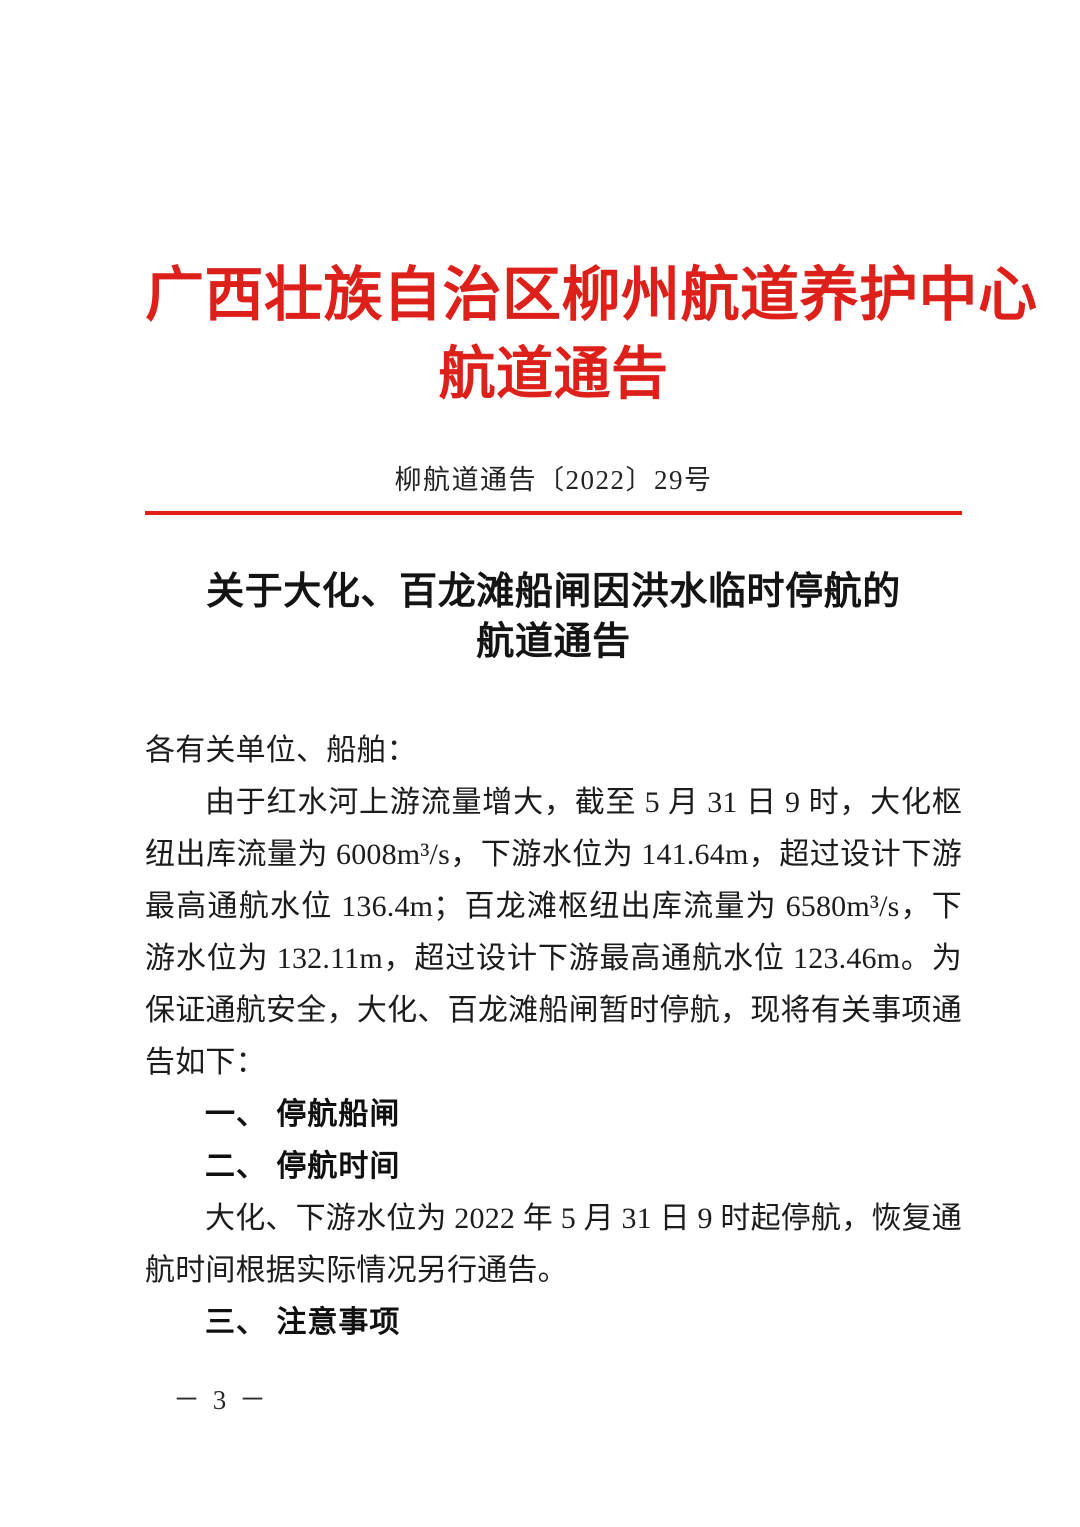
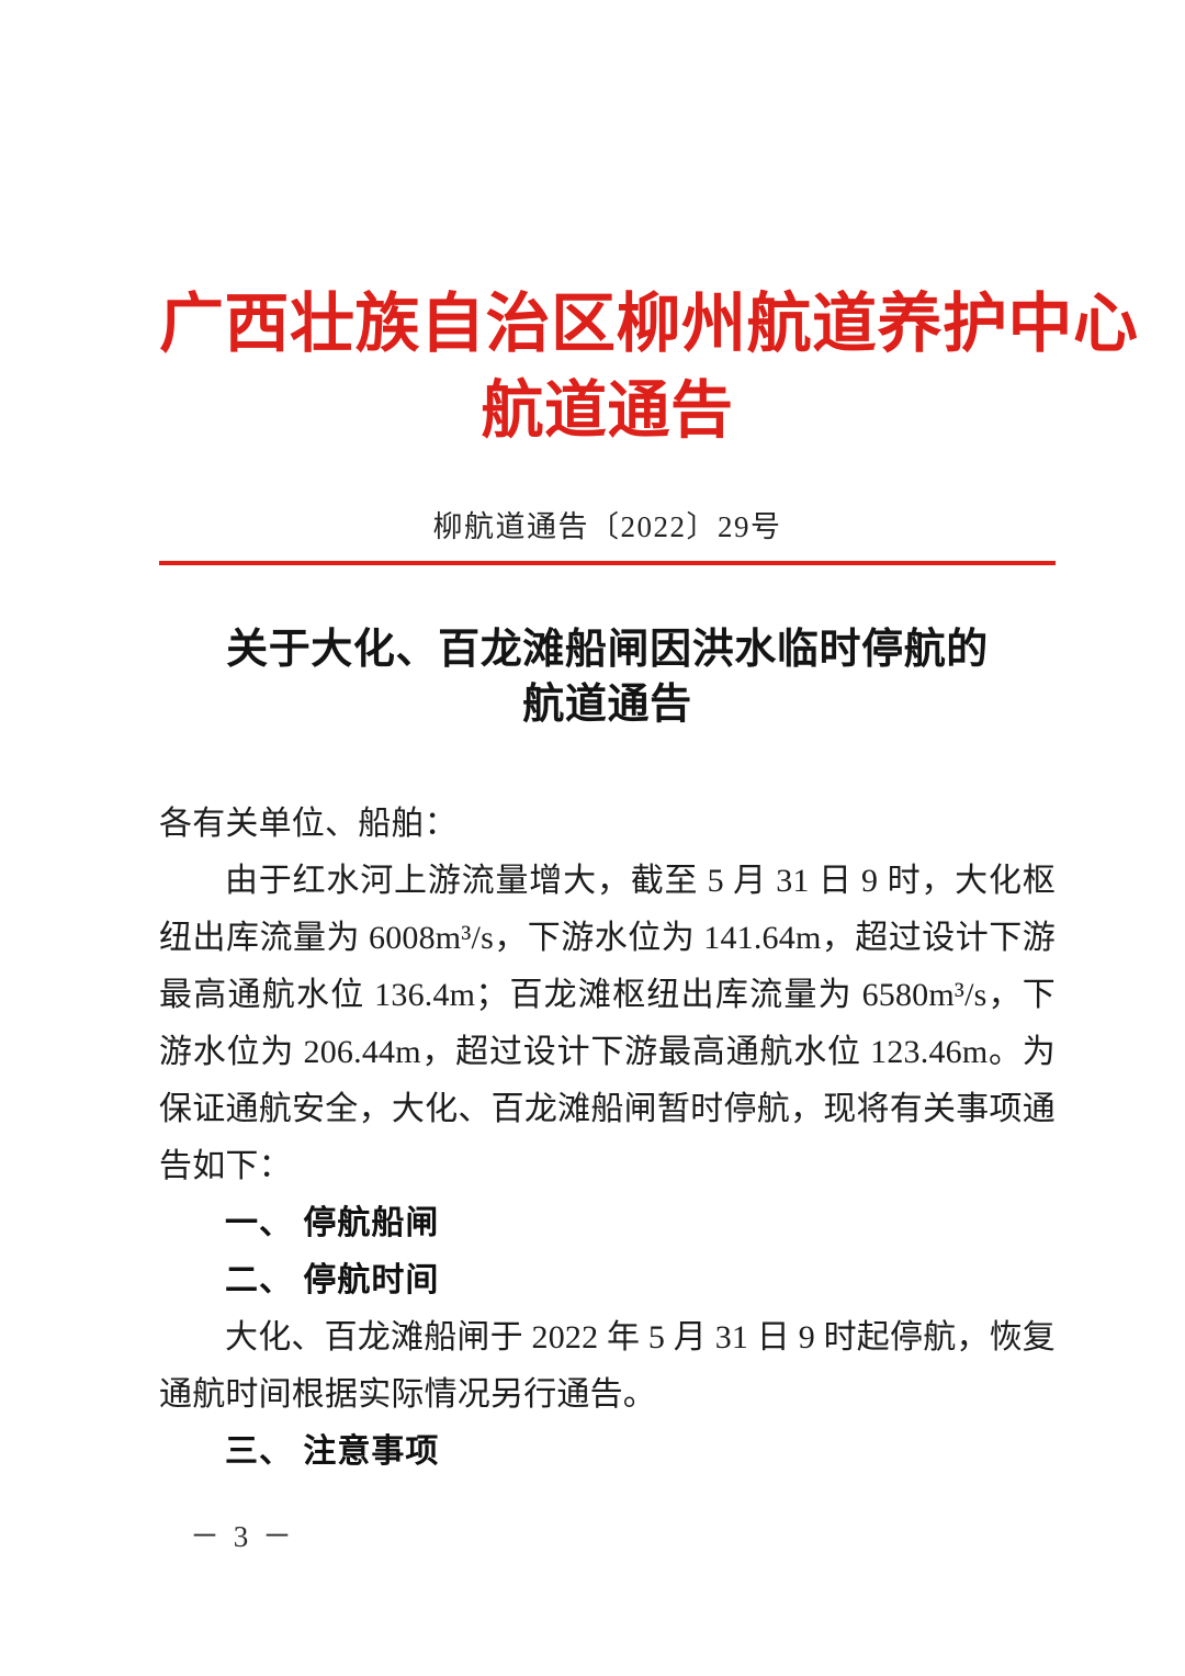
  广西壮族自治区柳州航道养护中心
  航道通告
  柳航道通告〔2022〕29号
  关于大化、百龙滩船闸因洪水临时停航的
  航道通告
  各有关单位、船舶：
- 由于红水河上游流量增大，截至 5 月 31 日 9 时，大化枢纽出库流量为 6008m³/s，下游水位为 141.64m，超过设计下游最高通航水位 136.4m；百龙滩枢纽出库流量为 6580m³/s，下游水位为 132.11m，超过设计下游最高通航水位 123.46m。为保证通航安全，大化、百龙滩船闸暂时停航，现将有关事项通告如下：
+ 由于红水河上游流量增大，截至 5 月 31 日 9 时，大化枢纽出库流量为 6008m³/s，下游水位为 141.64m，超过设计下游最高通航水位 136.4m；百龙滩枢纽出库流量为 6580m³/s，下游水位为 206.44m，超过设计下游最高通航水位 123.46m。为保证通航安全，大化、百龙滩船闸暂时停航，现将有关事项通告如下：
  一、 停航船闸
  二、 停航时间
- 大化、下游水位为 2022 年 5 月 31 日 9 时起停航，恢复通航时间根据实际情况另行通告。
+ 大化、百龙滩船闸于 2022 年 5 月 31 日 9 时起停航，恢复通航时间根据实际情况另行通告。
  三、 注意事项
  － 3 －
